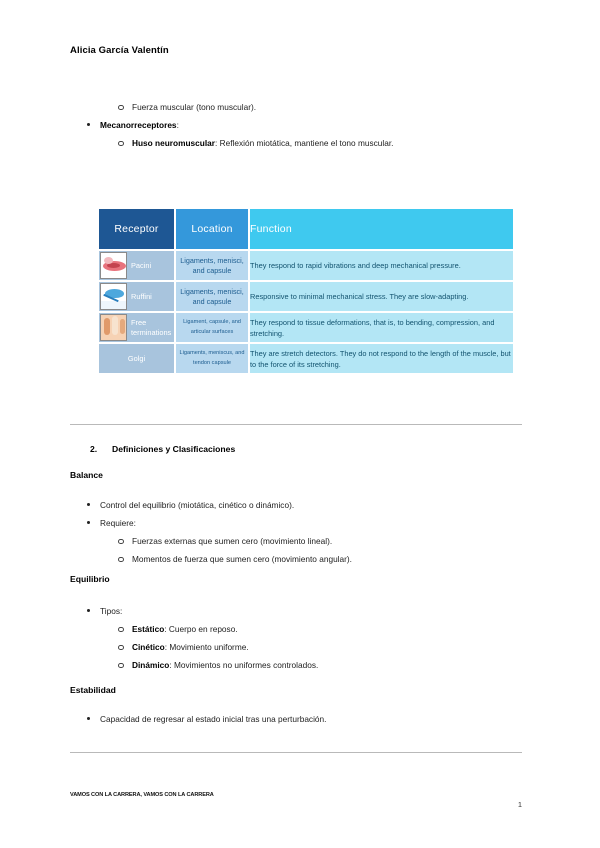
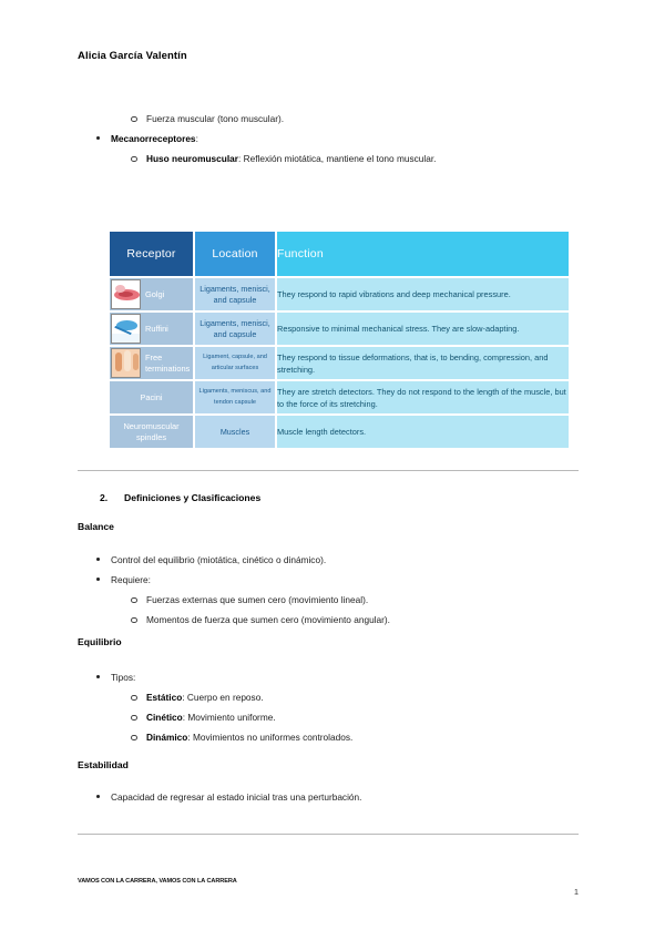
  Alicia García Valentín
  Fuerza muscular (tono muscular).
  Mecanorreceptores:
  Huso neuromuscular: Reflexión miotática, mantiene el tono muscular.
  Receptor	Location	Function
- Pacini	Ligaments, menisci, and capsule	They respond to rapid vibrations and deep mechanical pressure.
+ Golgi	Ligaments, menisci, and capsule	They respond to rapid vibrations and deep mechanical pressure.
  Ruffini	Ligaments, menisci, and capsule	Responsive to minimal mechanical stress. They are slow-adapting.
  Free terminations		They respond to tissue deformations, that is, to bending, compression, and stretching.
- Golgi		They are stretch detectors. They do not respond to the length of the muscle, but to the force of its stretching.
+ Pacini		They are stretch detectors. They do not respond to the length of the muscle, but to the force of its stretching.
+ Neuromuscular spindles	Muscles	Muscle length detectors.
  2. Definiciones y Clasificaciones
  Balance
  Control del equilibrio (miotática, cinético o dinámico).
  Requiere:
  Fuerzas externas que sumen cero (movimiento lineal).
  Momentos de fuerza que sumen cero (movimiento angular).
  Equilibrio
  Tipos:
  Estático: Cuerpo en reposo.
  Cinético: Movimiento uniforme.
  Dinámico: Movimientos no uniformes controlados.
  Estabilidad
  Capacidad de regresar al estado inicial tras una perturbación.
  1
